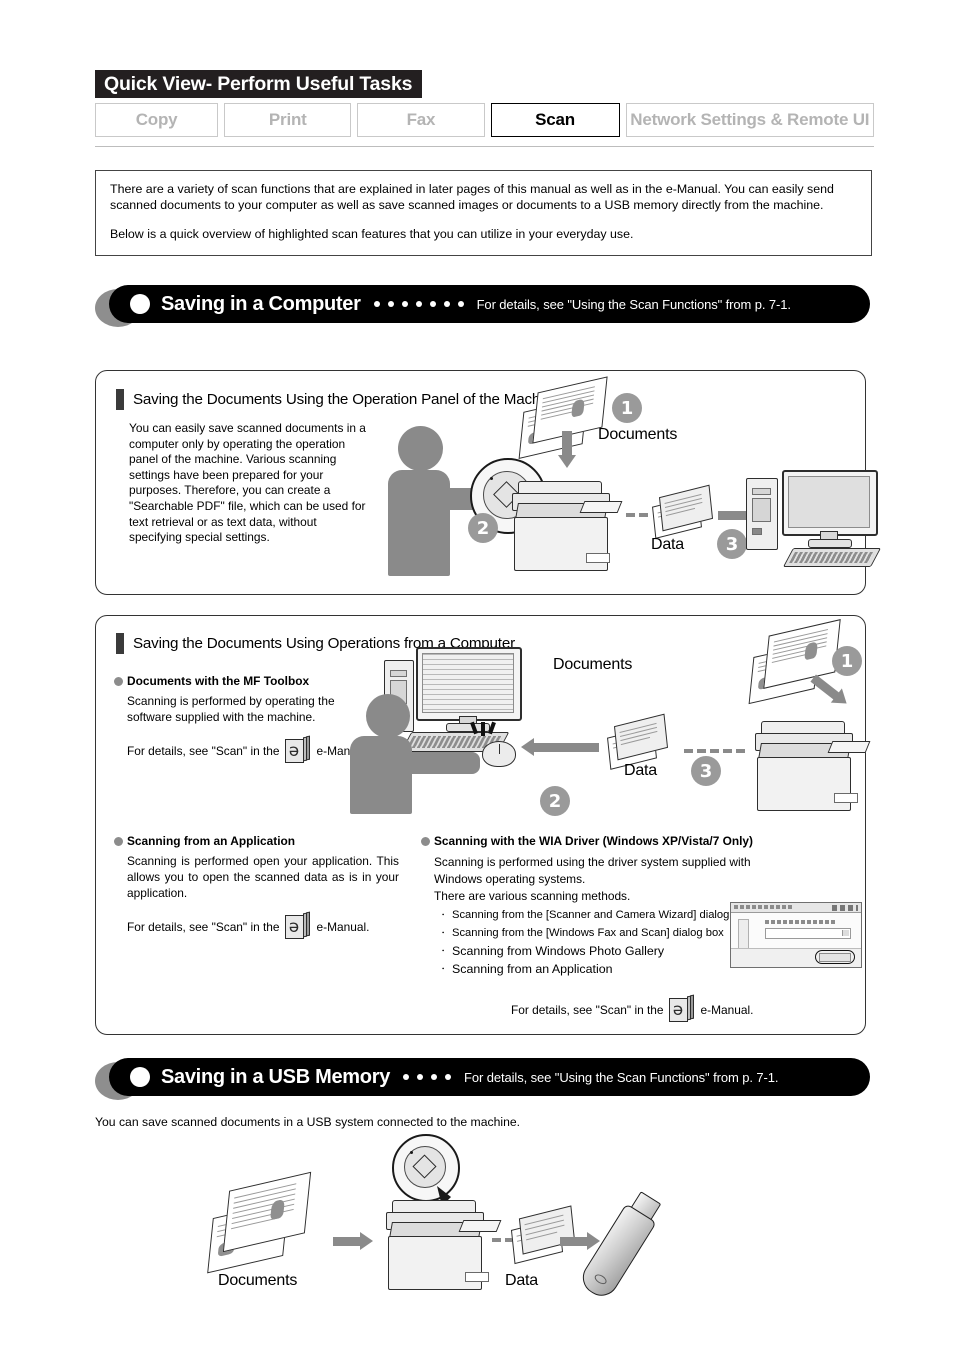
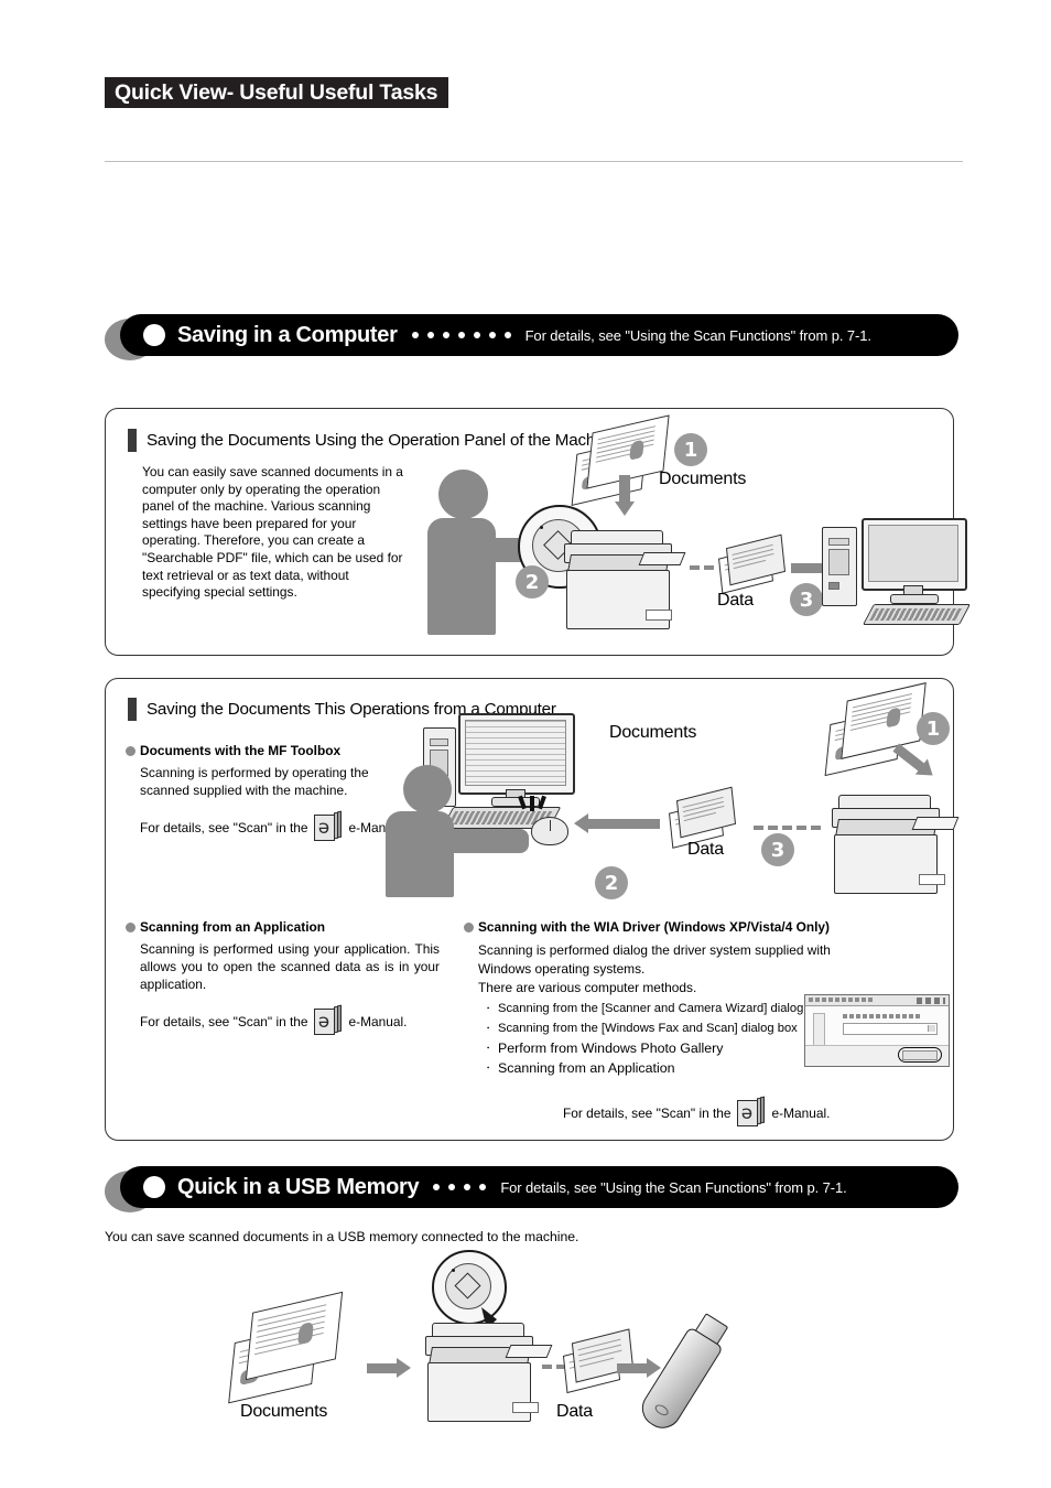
- Quick View- Perform Useful Tasks
+ Quick View- Useful Useful Tasks
- Copy
- Print
- Fax
- Scan
- Network Settings & Remote UI
- There are a variety of scan functions that are explained in later pages of this manual as well as in the e-Manual. You can easily send scanned documents to your computer as well as save scanned images or documents to a USB memory directly from the machine.
- Below is a quick overview of highlighted scan features that you can utilize in your everyday use.
  Saving in a Computer
  For details, see "Using the Scan Functions" from p. 7-1.
  Saving the Documents Using the Operation Panel of the Mac
- You can easily save scanned documents in a computer only by operating the operation panel of the machine. Various scanning settings have been prepared for your purposes. Therefore, you can create a "Searchable PDF" file, which can be used for text retrieval or as text data, without specifying special settings.
+ You can easily save scanned documents in a computer only by operating the operation panel of the machine. Various scanning settings have been prepared for your operating. Therefore, you can create a "Searchable PDF" file, which can be used for text retrieval or as text data, without specifying special settings.
  1
  Documents
  Data
  3
  2
- Saving the Documents Using Operations from a Computer
+ Saving the Documents This Operations from a Computer
  Documents with the MF Toolbox
- Scanning is performed by operating the software supplied with the machine.
+ Scanning is performed by operating the scanned supplied with the machine.
  For details, see "Scan" in the
  ə
  Documents
  1
  Data
  3
  2
  Scanning from an Application
- Scanning is performed open your application. This allows you to open the scanned data as is in your application.
+ Scanning is performed using your application. This allows you to open the scanned data as is in your application.
  For details, see "Scan" in the
  ə
  e-Manual
  .
- Scanning with the WIA Driver (Windows XP/Vista/7 Only)
+ Scanning with the WIA Driver (Windows XP/Vista/4 Only)
- Scanning is performed using the driver system supplied with
+ Scanning is performed dialog the driver system supplied with
  Windows operating systems.
- There are various scanning methods.
+ There are various computer methods.
  ・
  Scanning from the [Scanner and Camera Wizard] dialog
  ・
  Scanning from the [Windows Fax and Scan] dialog box
  ・
- Scanning from Windows Photo Gallery
+ Perform from Windows Photo Gallery
  ・
  Scanning from an Application
  For details, see "Scan" in the
  ə
  e-Manual
  .
- Saving in a USB Memory
+ Quick in a USB Memory
  For details, see "Using the Scan Functions" from p. 7-1.
- You can save scanned documents in a USB system connected to the machine.
+ You can save scanned documents in a USB memory connected to the machine.
  Documents
  Data
